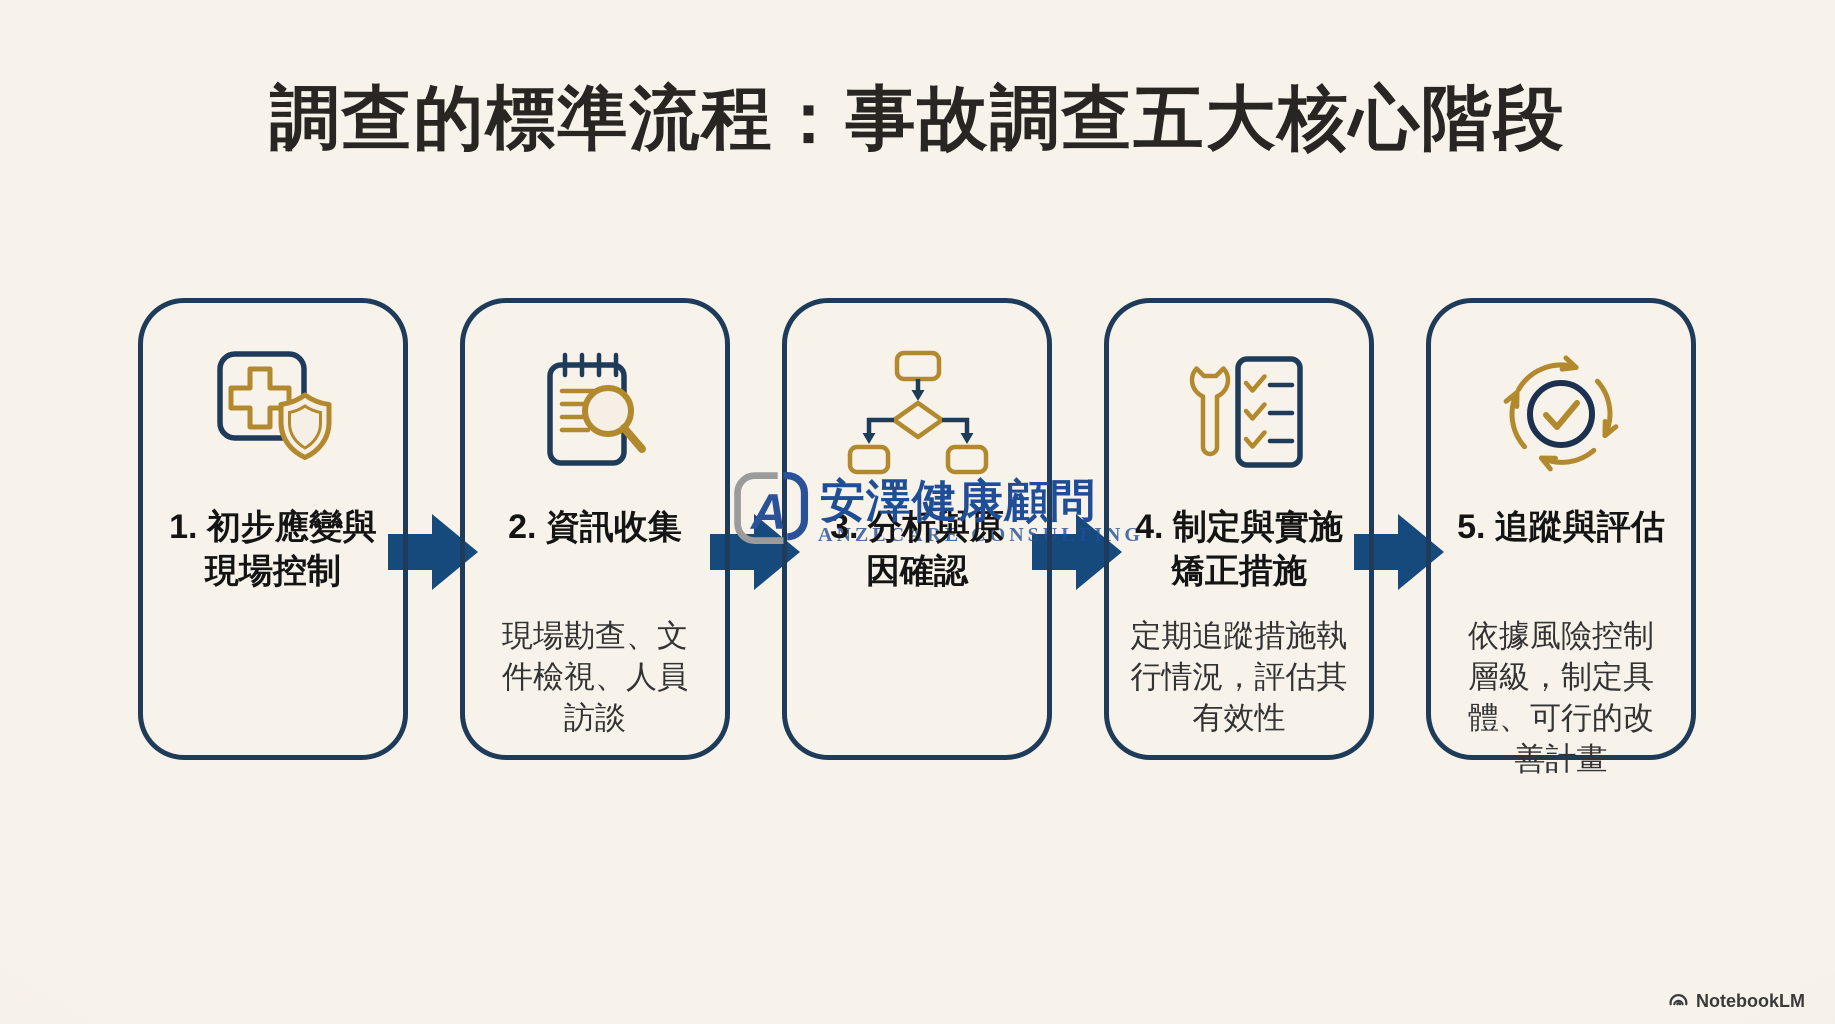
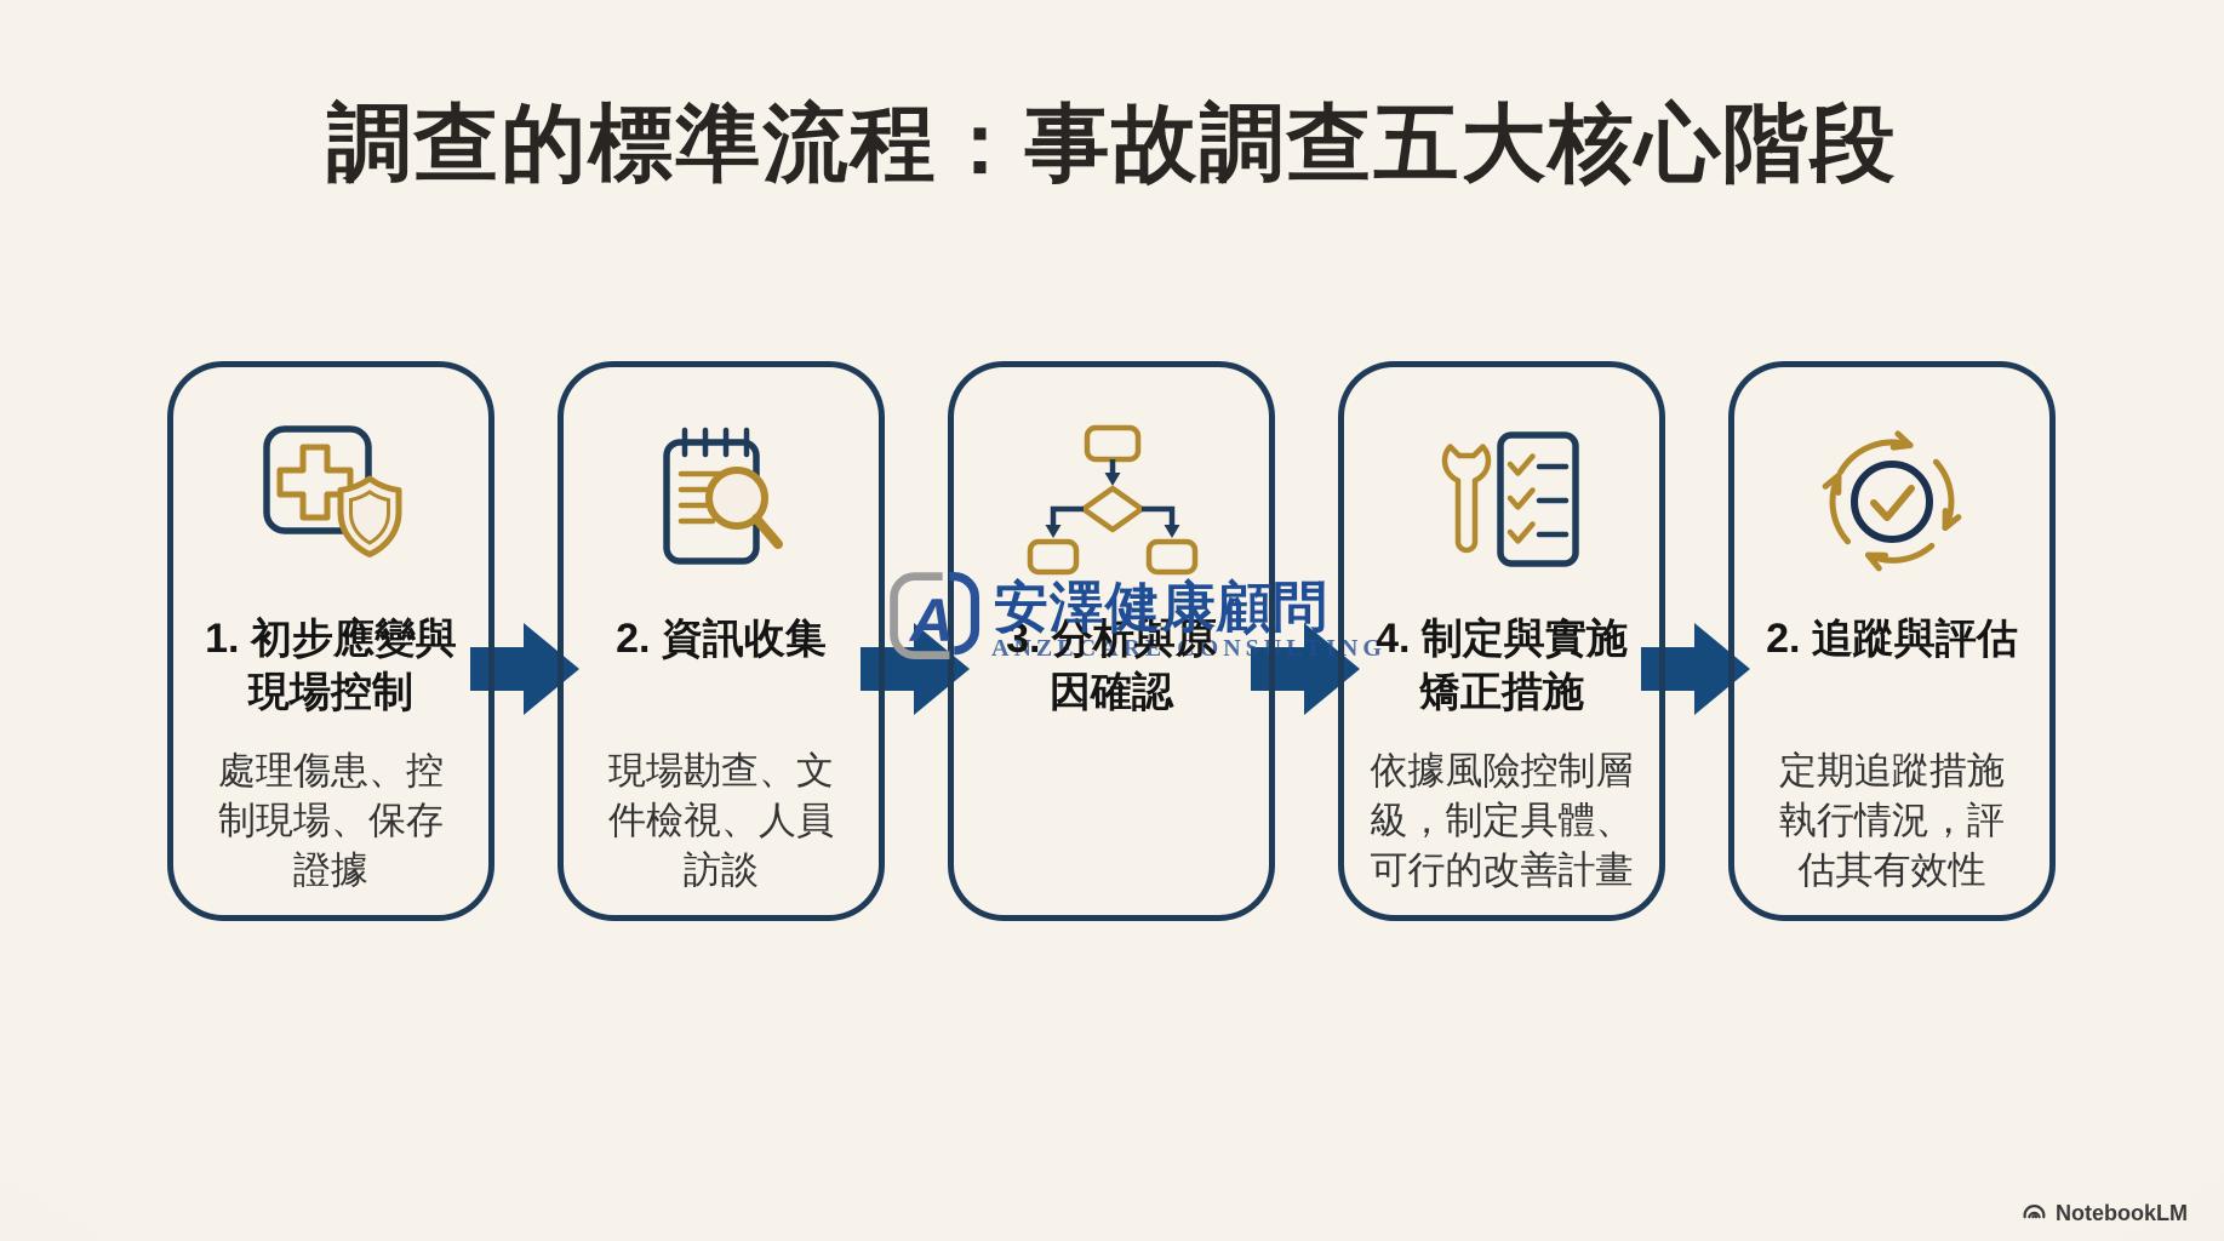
  調查的標準流程：事故調查五大核心階段
  1. 初步應變與
  現場控制
+ 處理傷患、控制現場、保存證據
  2. 資訊收集
  現場勘查、文件檢視、人員訪談
  3. 分析與原
  因確認
  4. 制定與實施
  矯正措施
- 定期追蹤措施執行情況，評估其有效性
+ 依據風險控制層級，制定具體、可行的改善計畫
- 5. 追蹤與評估
+ 2. 追蹤與評估
- 依據風險控制層級，制定具體、可行的改善計畫
+ 定期追蹤措施執行情況，評估其有效性
  A
  安澤健康顧問
  ANZECARE CONSULTIN
  NotebookLM
